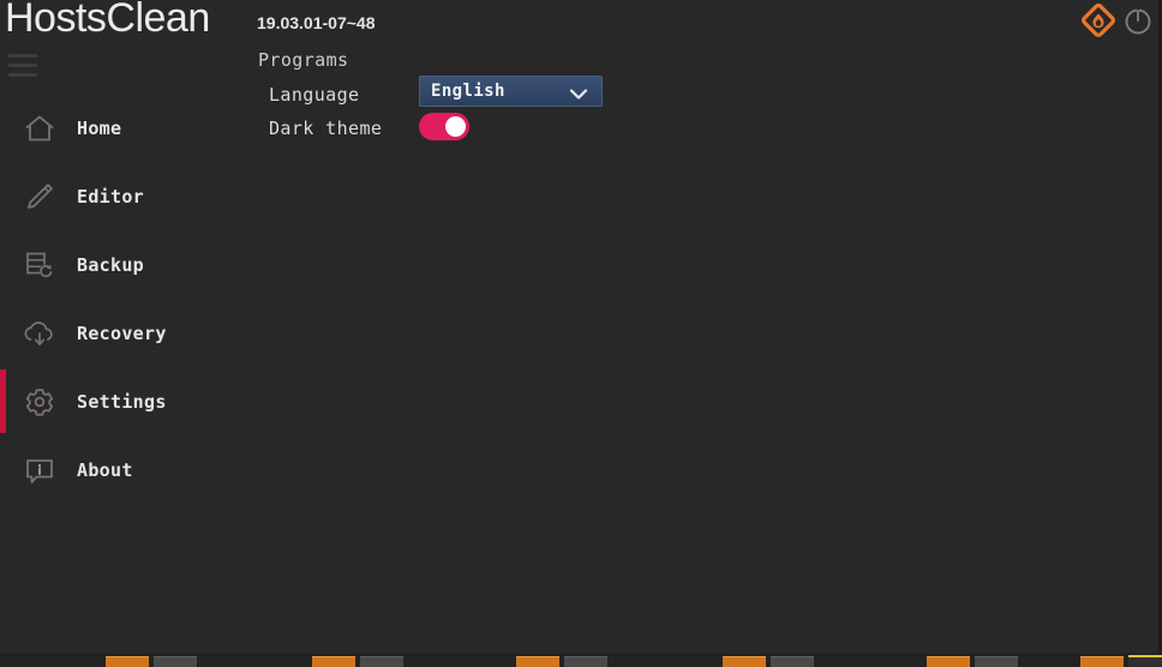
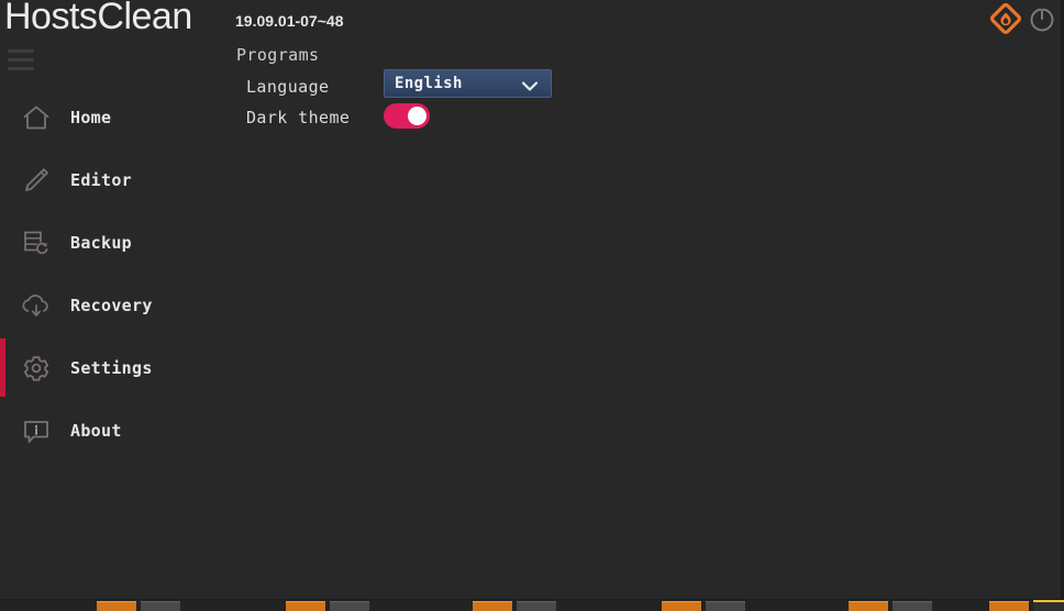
  HostsClean
- 19.03.01-07~48
+ 19.09.01-07~48
  Home
  Editor
  Backup
  Recovery
  Settings
  About
  Programs
  Language
  English
  Dark theme
